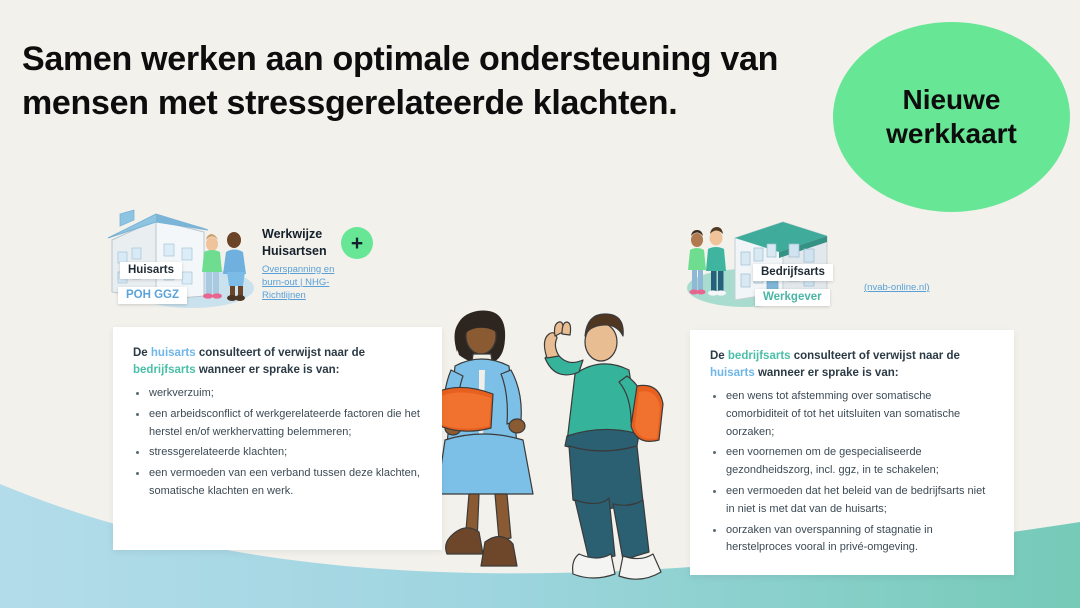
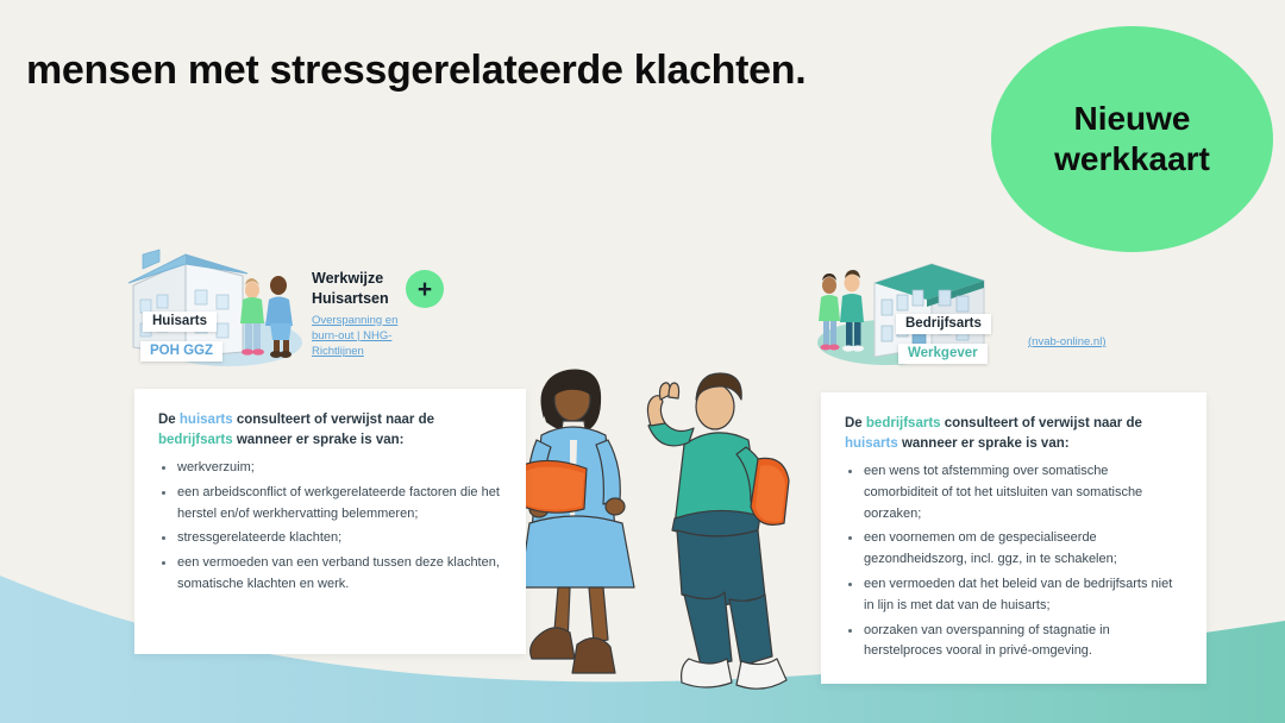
- Samen werken aan optimale ondersteuning van
  mensen met stressgerelateerde klachten.
  Nieuwe
  werkkaart
  Huisarts
  POH GGZ
  Werkwijze
  Huisartsen
  Overspanning en burn-out | NHG-Richtlijnen
  +
  Bedrijfsarts
  Werkgever
  (nvab-online.nl)
  De huisarts consulteert of verwijst naar de bedrijfsarts wanneer er sprake is van:
  werkverzuim;
  een arbeidsconflict of werkgerelateerde factoren die het herstel en/of werkhervatting belemmeren;
  stressgerelateerde klachten;
  een vermoeden van een verband tussen deze klachten, somatische klachten en werk.
  De bedrijfsarts consulteert of verwijst naar de huisarts wanneer er sprake is van:
  een wens tot afstemming over somatische comorbiditeit of tot het uitsluiten van somatische oorzaken;
  een voornemen om de gespecialiseerde gezondheidszorg, incl. ggz, in te schakelen;
- een vermoeden dat het beleid van de bedrijfsarts niet in niet is met dat van de huisarts;
+ een vermoeden dat het beleid van de bedrijfsarts niet in lijn is met dat van de huisarts;
  oorzaken van overspanning of stagnatie in herstelproces vooral in privé-omgeving.
